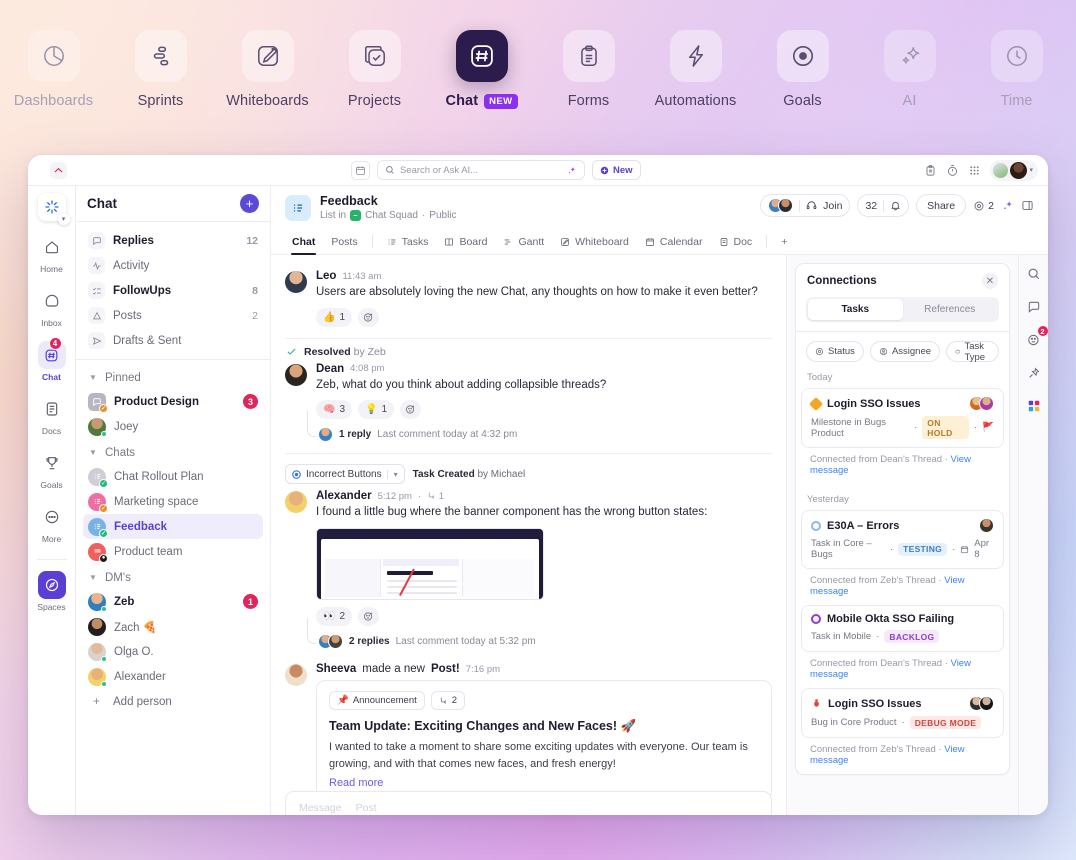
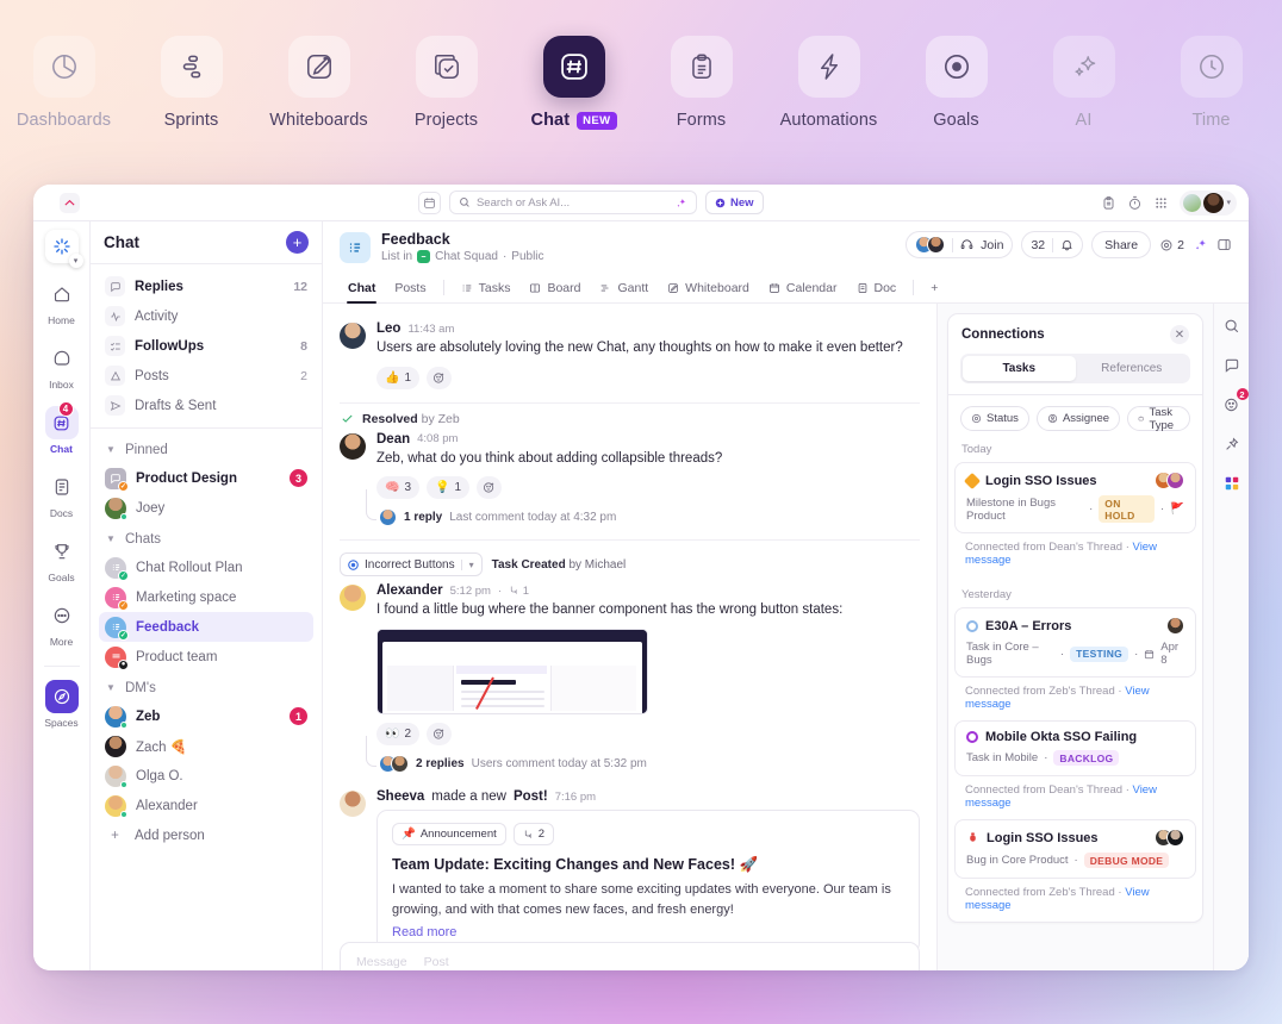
  Dashboards
  Sprints
  Whiteboards
  Projects
  Chat
  NEW
  Forms
  Automations
  Goals
  AI
  Time
  Search or Ask AI...
  New
  Home
  Inbox
  4
  Chat
  Docs
  Goals
  More
  Spaces
  Chat
  +
  Replies
  12
  Activity
  FollowUps
  8
  Posts
  2
  Drafts & Sent
  ▼
  Pinned
  Product Design
  3
  Joey
  ▼
  Chats
  Chat Rollout Plan
  Marketing space
  Feedback
  Product team
  ▼
  DM's
  Zeb
  1
  Zach 🍕
  Olga O.
  Alexander
  +
  Add person
  Feedback
  List in
  Chat Squad
  ·
  Public
  Join
  32
  Share
  2
  Chat
  Posts
  Tasks
  Board
  Gantt
  Whiteboard
  Calendar
  Doc
  +
  Leo
  11:43 am
  Users are absolutely loving the new Chat, any thoughts on how to make it even better?
  👍
  1
  Resolved by Zeb
  Dean
  4:08 pm
  Zeb, what do you think about adding collapsible threads?
  🧠
  3
  💡
  1
  1 reply
  Last comment today at 4:32 pm
  Incorrect Buttons
  ▾
  Task Created by Michael
  Alexander
  5:12 pm
  ·
  1
  I found a little bug where the banner component has the wrong button states:
  👀
  2
  2 replies
- Last comment today at 5:32 pm
+ Users comment today at 5:32 pm
  Sheeva
  made a new
  Post!
  7:16 pm
  📌
  Announcement
  2
  Team Update: Exciting Changes and New Faces! 🚀
  I wanted to take a moment to share some exciting updates with everyone. Our team is growing, and with that comes new faces, and fresh energy!
  Read more
  Message
  Post
  Connections
  ✕
  Tasks
  References
  Status
  Assignee
  Task Type
  Today
  Login SSO Issues
  Milestone in Bugs Product
  ·
  ON HOLD
  ·
  🚩
  Connected from Dean's Thread · View message
  Yesterday
  E30A – Errors
  Task in Core – Bugs
  ·
  TESTING
  ·
  Apr 8
  Connected from Zeb's Thread · View message
  Mobile Okta SSO Failing
  Task in Mobile
  ·
  BACKLOG
  Connected from Dean's Thread · View message
  Login SSO Issues
  Bug in Core Product
  ·
  DEBUG MODE
  Connected from Zeb's Thread · View message
  2
